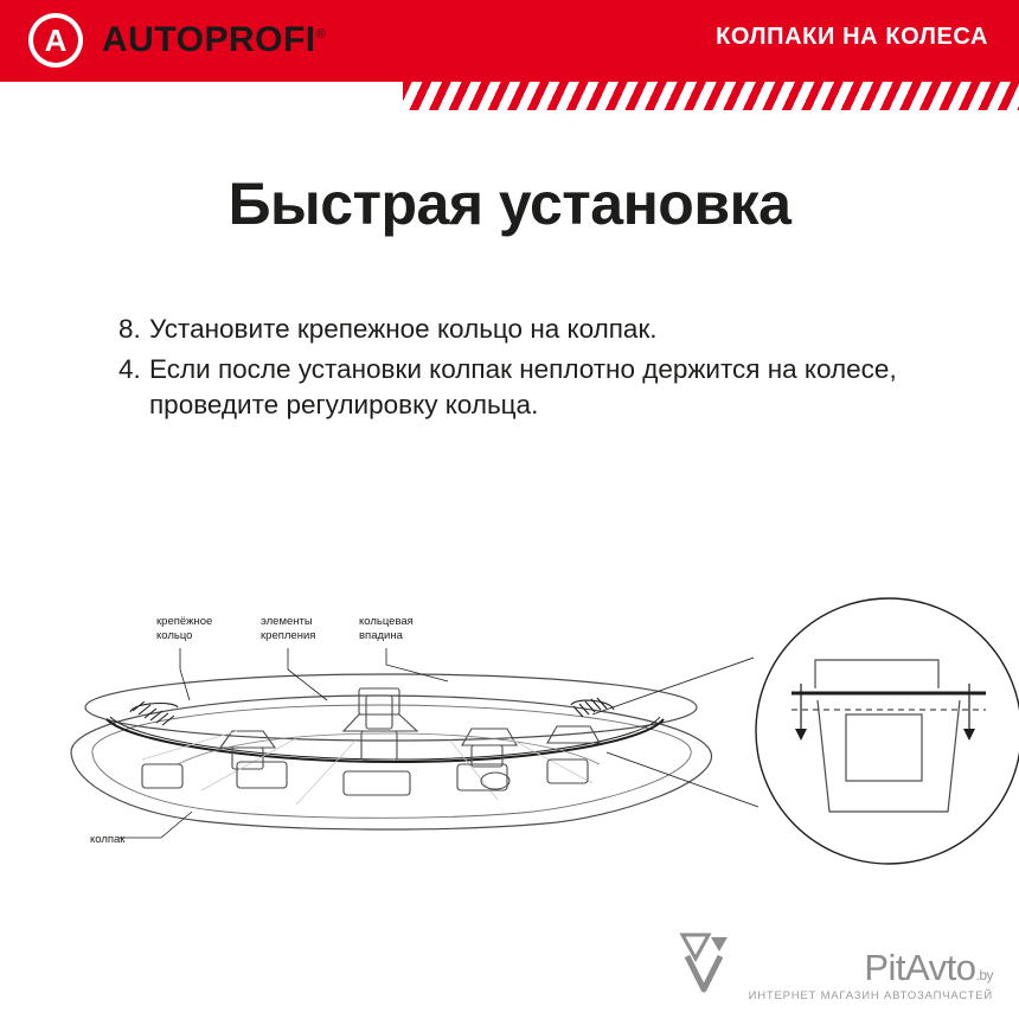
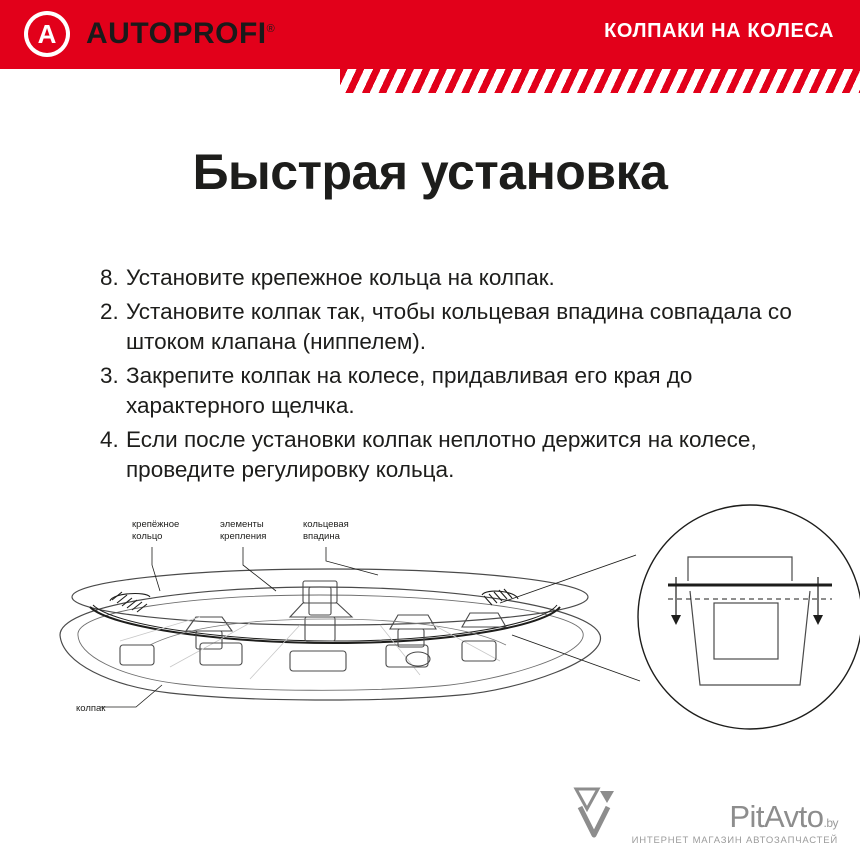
  A
  AUTOPROFI®
  КОЛПАКИ НА КОЛЕСА
  Быстрая установка
  8.
- Установите крепежное кольцо на колпак.
+ Установите крепежное кольца на колпак.
+ 2.
+ Установите колпак так, чтобы кольцевая впадина совпадала со штоком клапана (ниппелем).
+ 3.
+ Закрепите колпак на колесе, придавливая его края до характерного щелчка.
  4.
  Если после установки колпак неплотно держится на колесе, проведите регулировку кольца.
  крепёжное
  кольцо
  элементы
  крепления
  кольцевая
  впадина
  колпак
  PitAvto.by
  ИНТЕРНЕТ МАГАЗИН АВТОЗАПЧАСТЕЙ
